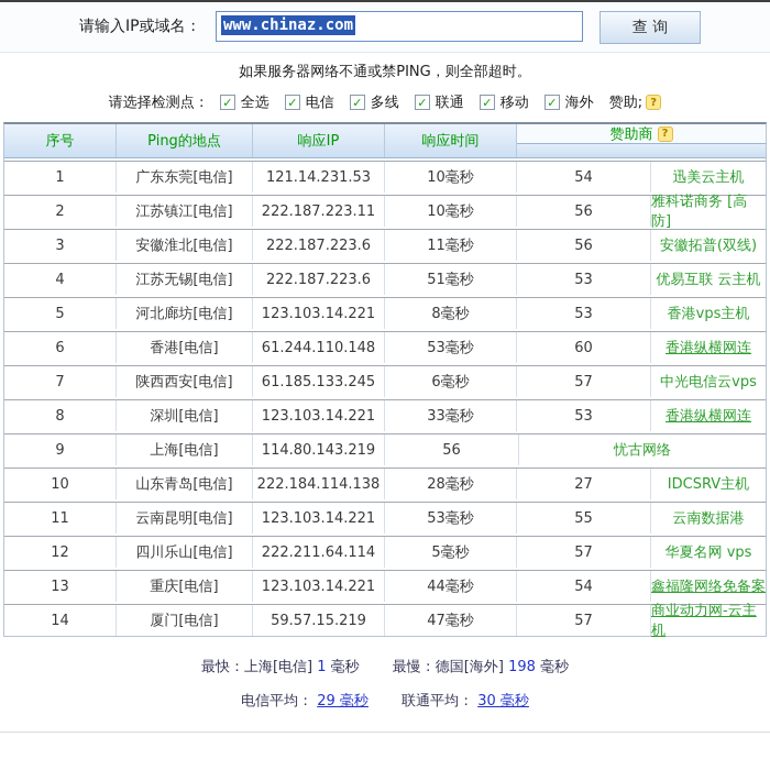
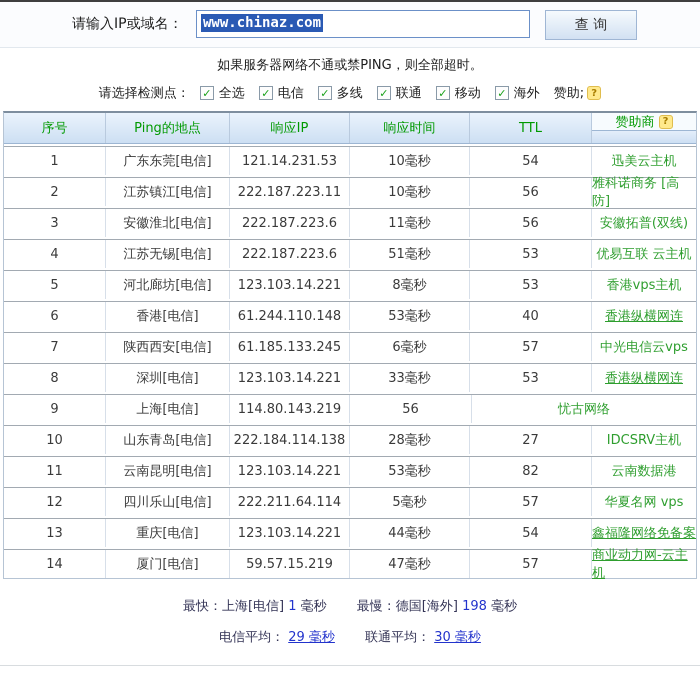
  请输入IP或域名：
  www.chinaz.com
  查 询
  如果服务器网络不通或禁PING，则全部超时。
  请选择检测点：
  ✓
  全选
  ✓
  电信
  ✓
  多线
  ✓
  联通
  ✓
  移动
  ✓
  海外
  赞助;
  ?
  序号
  Ping的地点
  响应IP
  响应时间
+ TTL
  赞助商
  ?
  1
  广东东莞[电信]
  121.14.231.53
  10毫秒
  54
  迅美云主机
  2
  江苏镇江[电信]
  222.187.223.11
  10毫秒
  56
  雅科诺商务 [高防]
  3
  安徽淮北[电信]
  222.187.223.6
  11毫秒
  56
  安徽拓普(双线)
  4
  江苏无锡[电信]
  222.187.223.6
  51毫秒
  53
  优易互联 云主机
  5
  河北廊坊[电信]
  123.103.14.221
  8毫秒
  53
  香港vps主机
  6
  香港[电信]
  61.244.110.148
  53毫秒
- 60
+ 40
  香港纵横网连
  7
  陕西西安[电信]
  61.185.133.245
  6毫秒
  57
  中光电信云vps
  8
  深圳[电信]
  123.103.14.221
  33毫秒
  53
  香港纵横网连
  9
  上海[电信]
  114.80.143.219
  56
  忧古网络
  10
  山东青岛[电信]
  222.184.114.138
  28毫秒
  27
  IDCSRV主机
  11
  云南昆明[电信]
  123.103.14.221
  53毫秒
- 55
+ 82
  云南数据港
  12
  四川乐山[电信]
  222.211.64.114
  5毫秒
  57
  华夏名网 vps
  13
  重庆[电信]
  123.103.14.221
  44毫秒
  54
  鑫福隆网络免备案
  14
  厦门[电信]
  59.57.15.219
  47毫秒
  57
  商业动力网-云主机
  最快：上海[电信] 1 毫秒 最慢：德国[海外] 198 毫秒
  电信平均： 29 毫秒 联通平均： 30 毫秒
